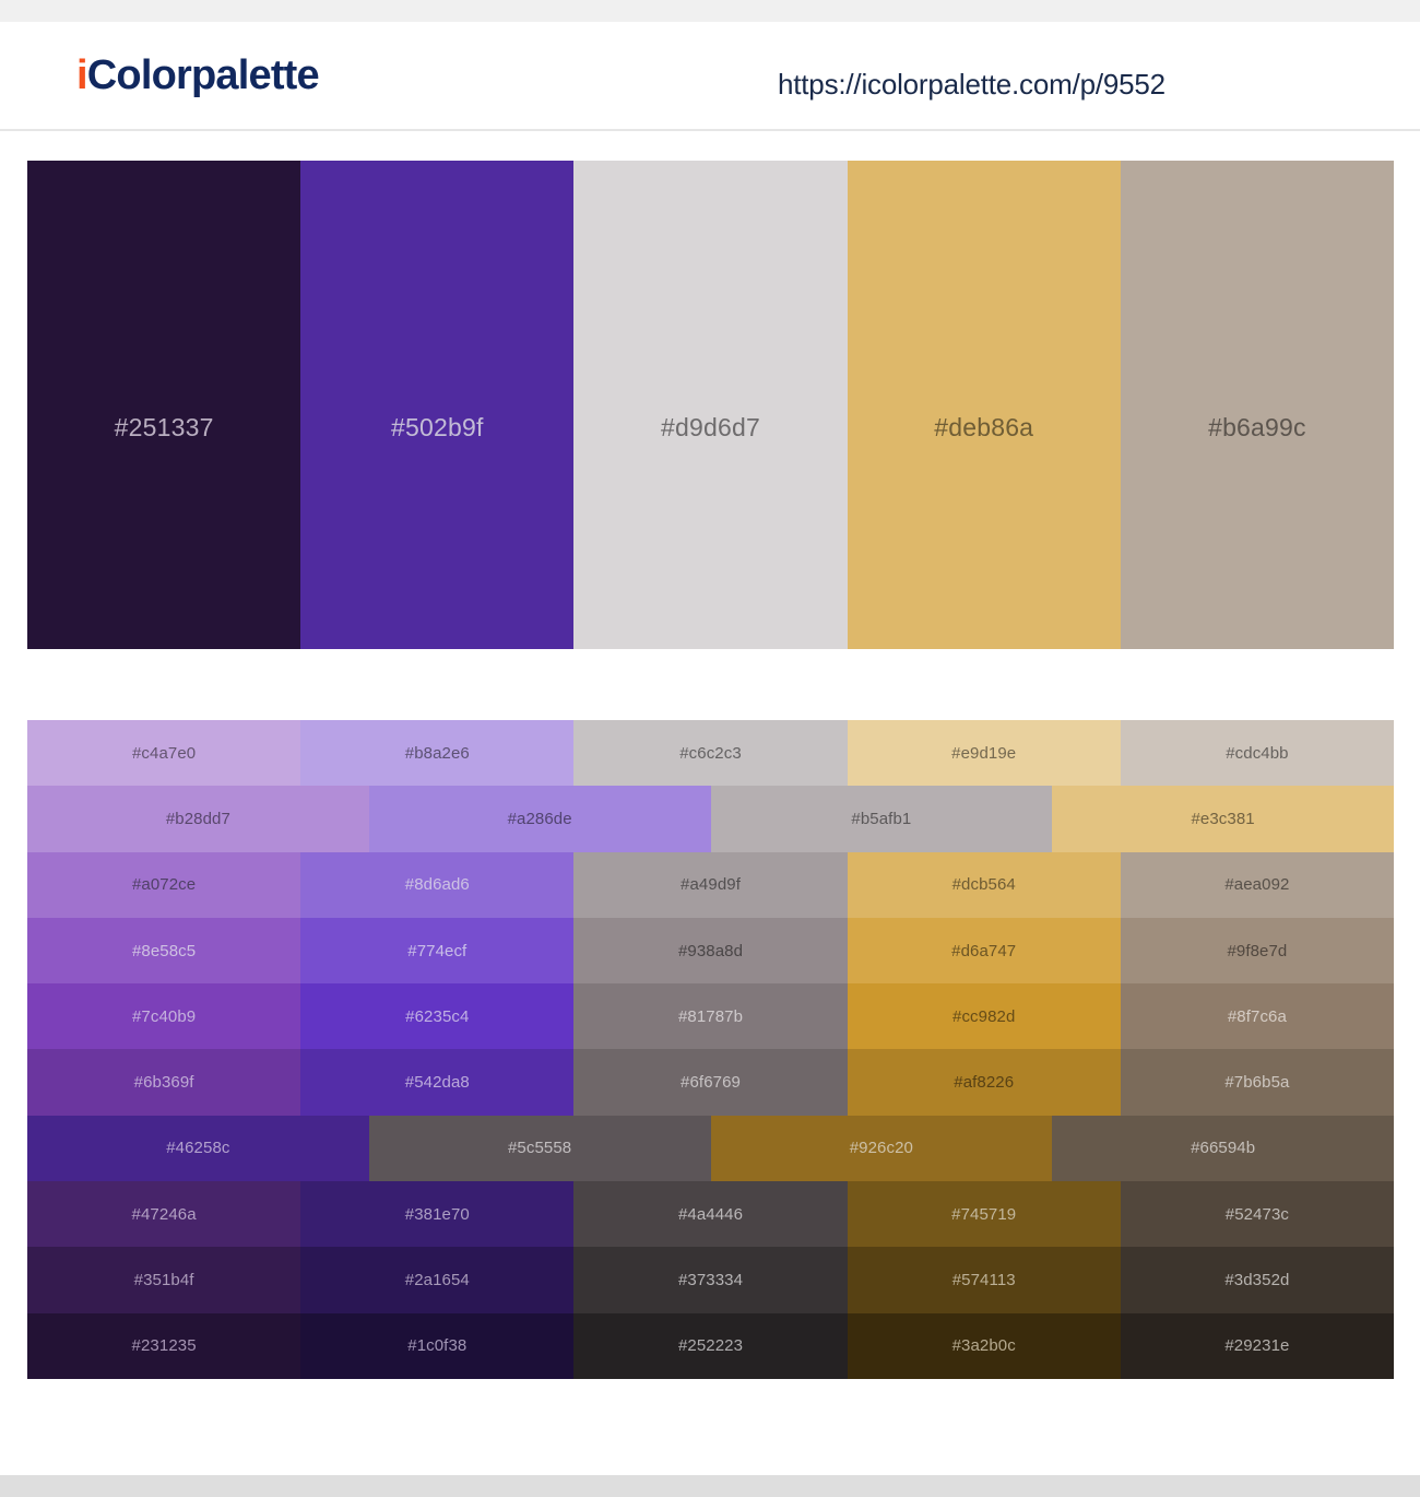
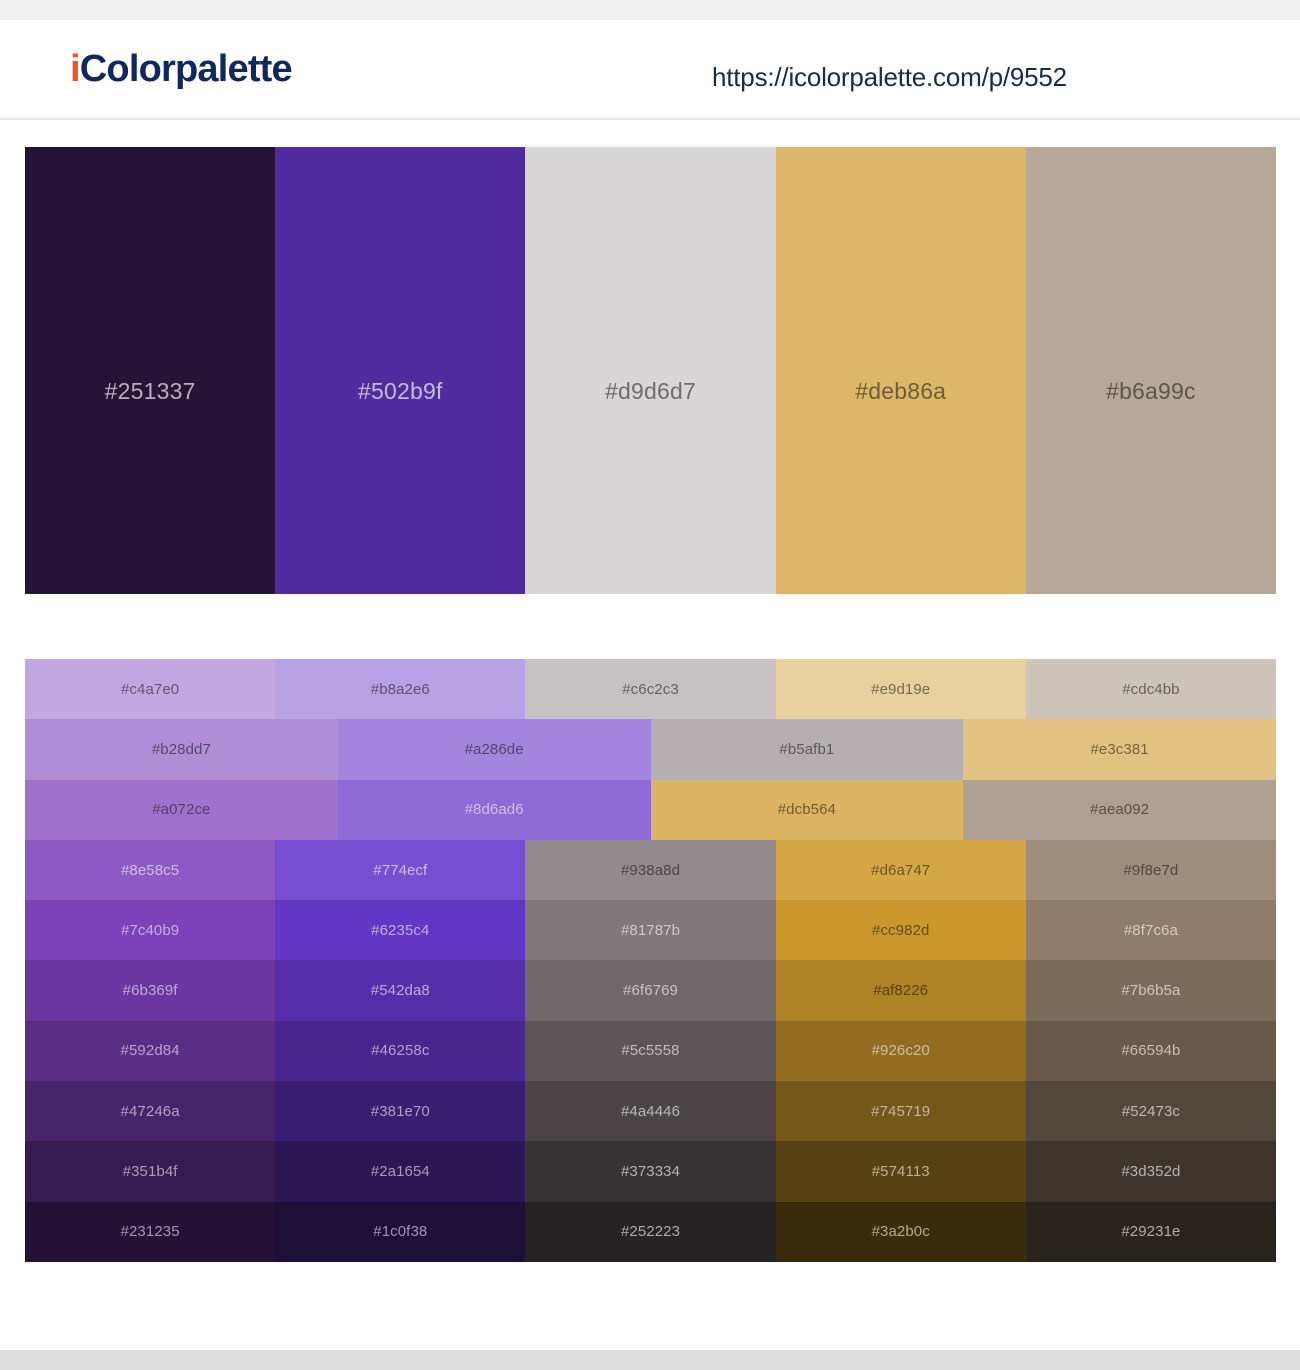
  iColorpalette
  https://icolorpalette.com/p/9552
  #251337
  #502b9f
  #d9d6d7
  #deb86a
  #b6a99c
  #c4a7e0
  #b8a2e6
  #c6c2c3
  #e9d19e
  #cdc4bb
  #b28dd7
  #a286de
  #b5afb1
  #e3c381
  #a072ce
  #8d6ad6
- #a49d9f
  #dcb564
  #aea092
  #8e58c5
  #774ecf
  #938a8d
  #d6a747
  #9f8e7d
  #7c40b9
  #6235c4
  #81787b
  #cc982d
  #8f7c6a
  #6b369f
  #542da8
  #6f6769
  #af8226
  #7b6b5a
+ #592d84
  #46258c
  #5c5558
  #926c20
  #66594b
  #47246a
  #381e70
  #4a4446
  #745719
  #52473c
  #351b4f
  #2a1654
  #373334
  #574113
  #3d352d
  #231235
  #1c0f38
  #252223
  #3a2b0c
  #29231e
